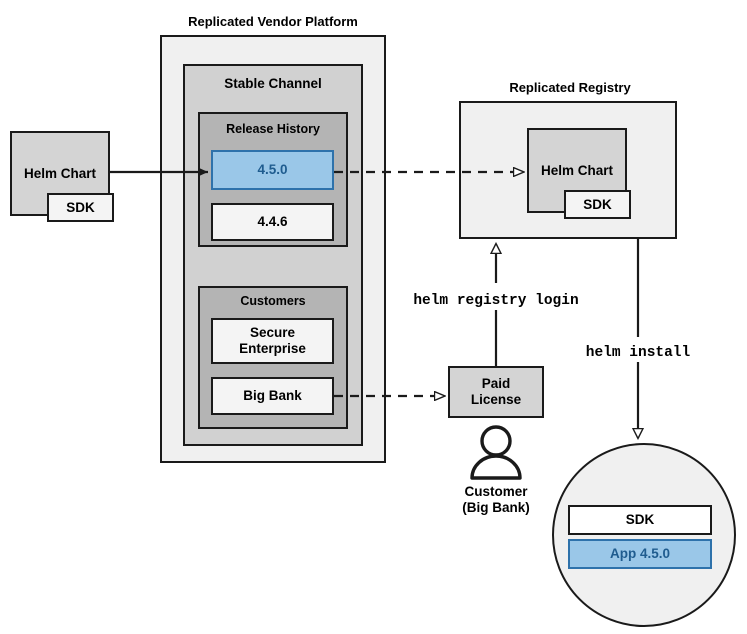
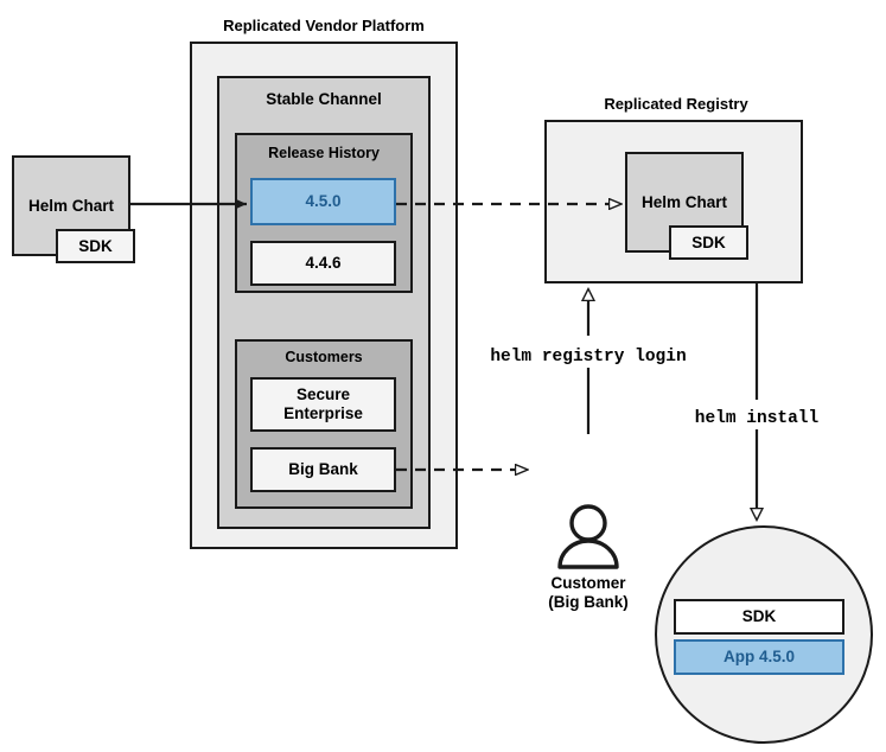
  Replicated Vendor Platform
  Replicated Registry
  Stable Channel
  Release History
  4.5.0
  4.4.6
  Customers
  Secure Enterprise
  Big Bank
  Helm Chart
  SDK
  Helm Chart
  SDK
- Paid
- License
  Customer
  (Big Bank)
  SDK
  App 4.5.0
  helm registry login
  helm install
